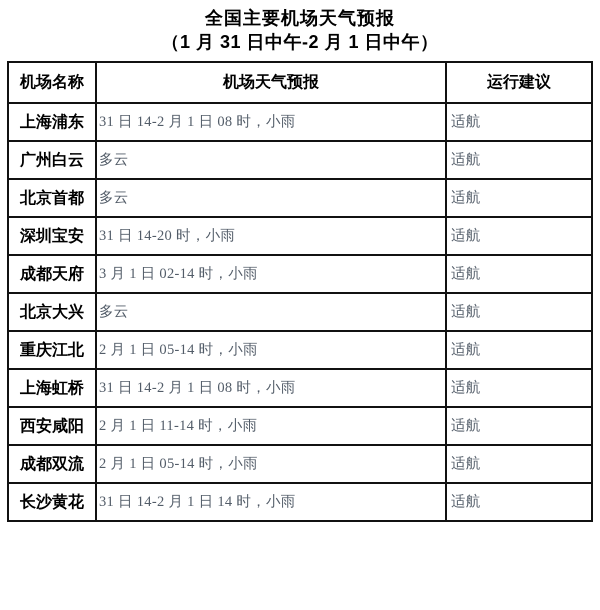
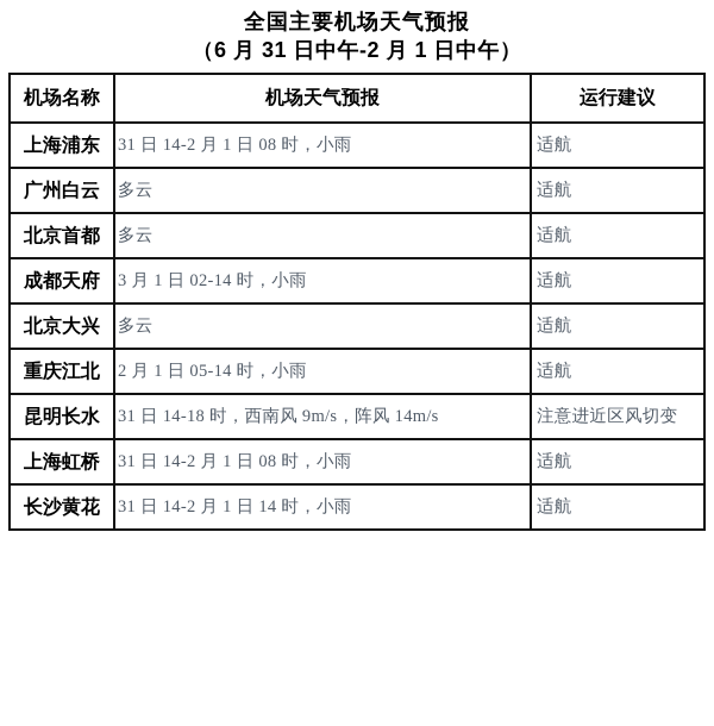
  全国主要机场天气预报
- （1 月 31 日中午-2 月 1 日中午）
+ （6 月 31 日中午-2 月 1 日中午）
  机场名称	机场天气预报	运行建议
  上海浦东	31 日 14-2 月 1 日 08 时，小雨	适航
  广州白云	多云	适航
  北京首都	多云	适航
- 深圳宝安	31 日 14-20 时，小雨	适航
  成都天府	3 月 1 日 02-14 时，小雨	适航
  北京大兴	多云	适航
  重庆江北	2 月 1 日 05-14 时，小雨	适航
+ 昆明长水	31 日 14-18 时，西南风 9m/s，阵风 14m/s	注意进近区风切变
  上海虹桥	31 日 14-2 月 1 日 08 时，小雨	适航
- 西安咸阳	2 月 1 日 11-14 时，小雨	适航
- 成都双流	2 月 1 日 05-14 时，小雨	适航
  长沙黄花	31 日 14-2 月 1 日 14 时，小雨	适航
